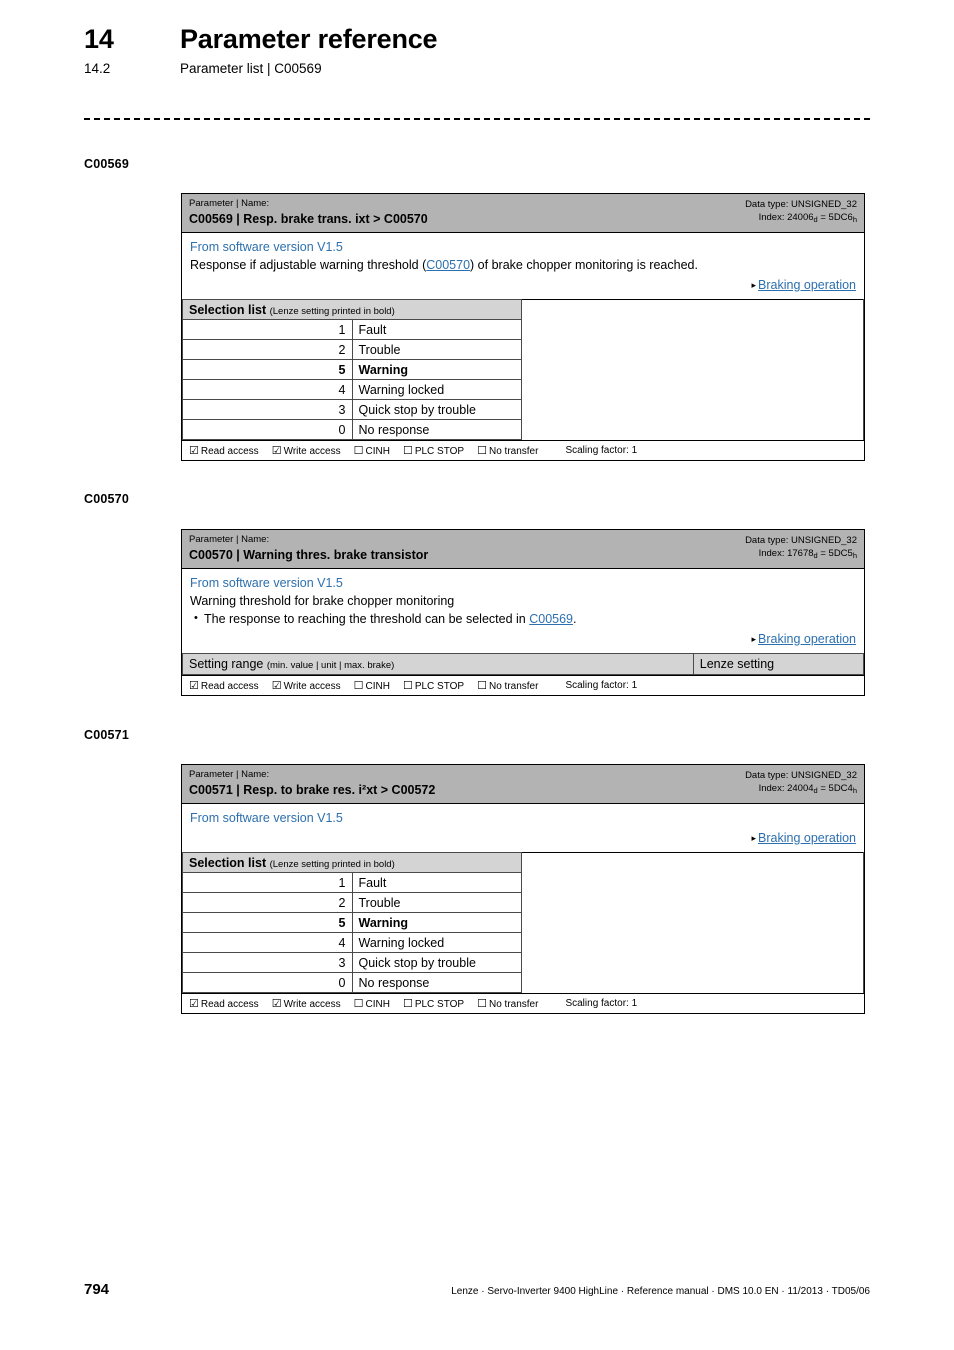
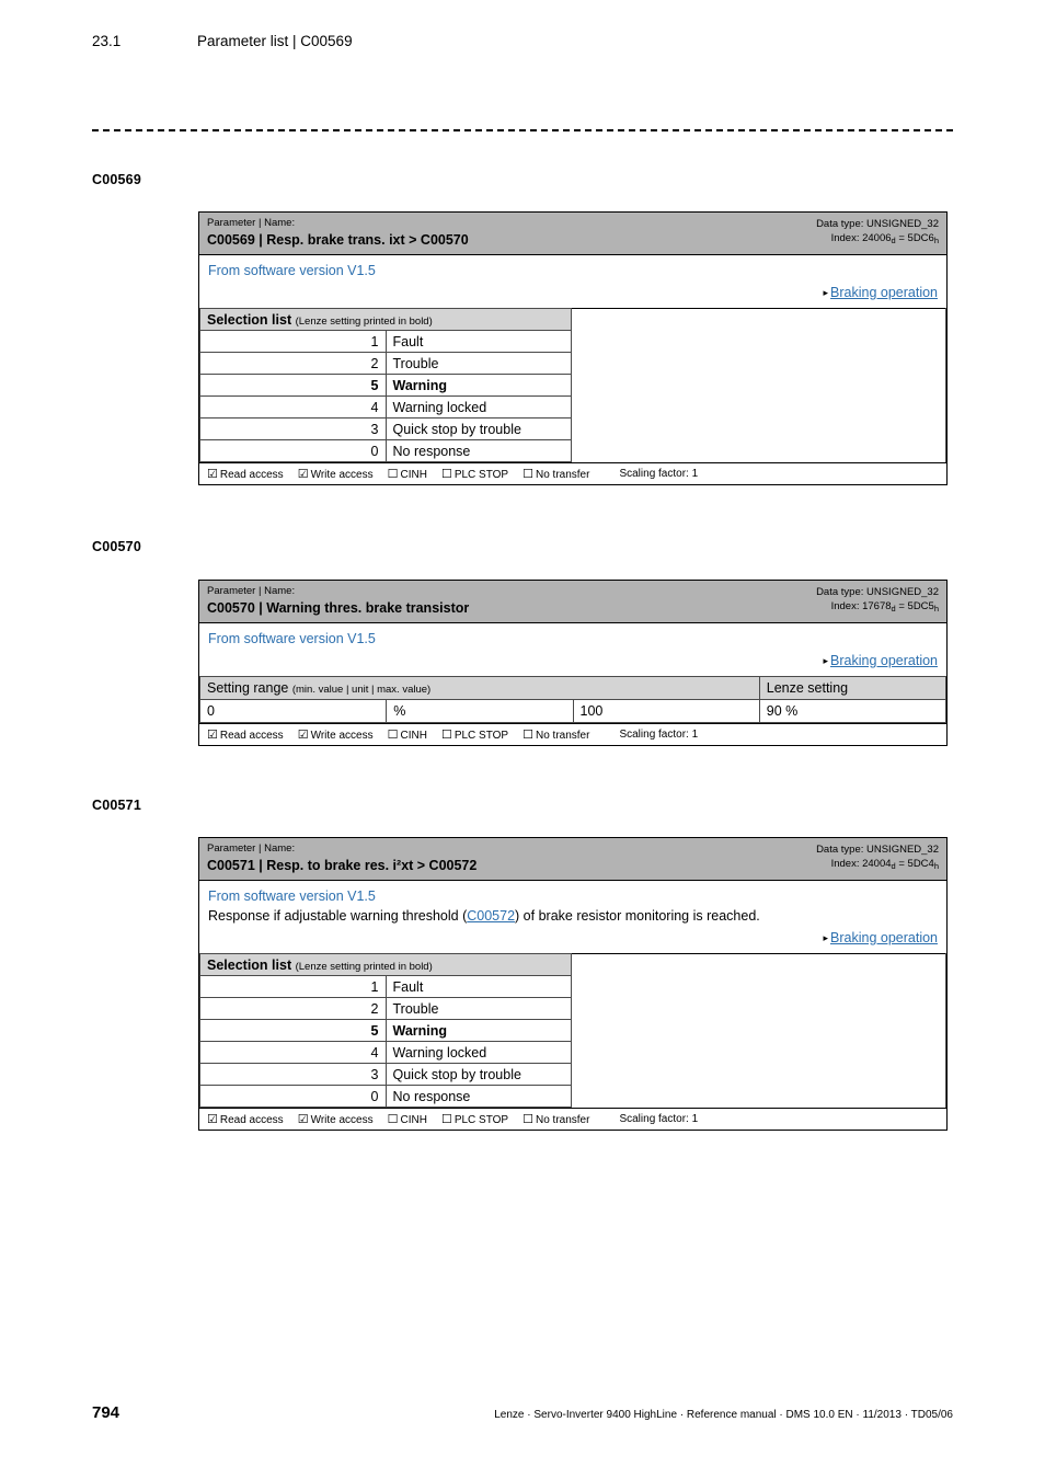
- 14
- Parameter reference
- 14.2
+ 23.1
  Parameter list | C00569
  C00569
  C00570
  C00571
  Parameter | Name:
  C00569 | Resp. brake trans. ixt > C00570
  Data type: UNSIGNED_32
  Index: 24006d = 5DC6h
  From software version V1.5
- Response if adjustable warning threshold (C00570) of brake chopper monitoring is reached.
  ▸ Braking operation
  Selection list (Lenze setting printed in bold)
  1	Fault
  2	Trouble
  5	Warning
  4	Warning locked
  3	Quick stop by trouble
  0	No response
  ☑ Read access
  ☑ Write access
  ☐ CINH
  ☐ PLC STOP
  ☐ No transfer
  Scaling factor: 1
  Parameter | Name:
  C00570 | Warning thres. brake transistor
  Data type: UNSIGNED_32
  Index: 17678d = 5DC5h
  From software version V1.5
- Warning threshold for brake chopper monitoring
- The response to reaching the threshold can be selected in C00569.
  ▸ Braking operation
- Setting range (min. value | unit | max. brake)	Lenze setting
+ Setting range (min. value | unit | max. value)	Lenze setting
+ 0	%	100	90 %
  ☑ Read access
  ☑ Write access
  ☐ CINH
  ☐ PLC STOP
  ☐ No transfer
  Scaling factor: 1
  Parameter | Name:
  C00571 | Resp. to brake res. i²xt > C00572
  Data type: UNSIGNED_32
  Index: 24004d = 5DC4h
  From software version V1.5
+ Response if adjustable warning threshold (C00572) of brake resistor monitoring is reached.
  ▸ Braking operation
  Selection list (Lenze setting printed in bold)
  1	Fault
  2	Trouble
  5	Warning
  4	Warning locked
  3	Quick stop by trouble
  0	No response
  ☑ Read access
  ☑ Write access
  ☐ CINH
  ☐ PLC STOP
  ☐ No transfer
  Scaling factor: 1
  794
  Lenze · Servo-Inverter 9400 HighLine · Reference manual · DMS 10.0 EN · 11/2013 · TD05/06
